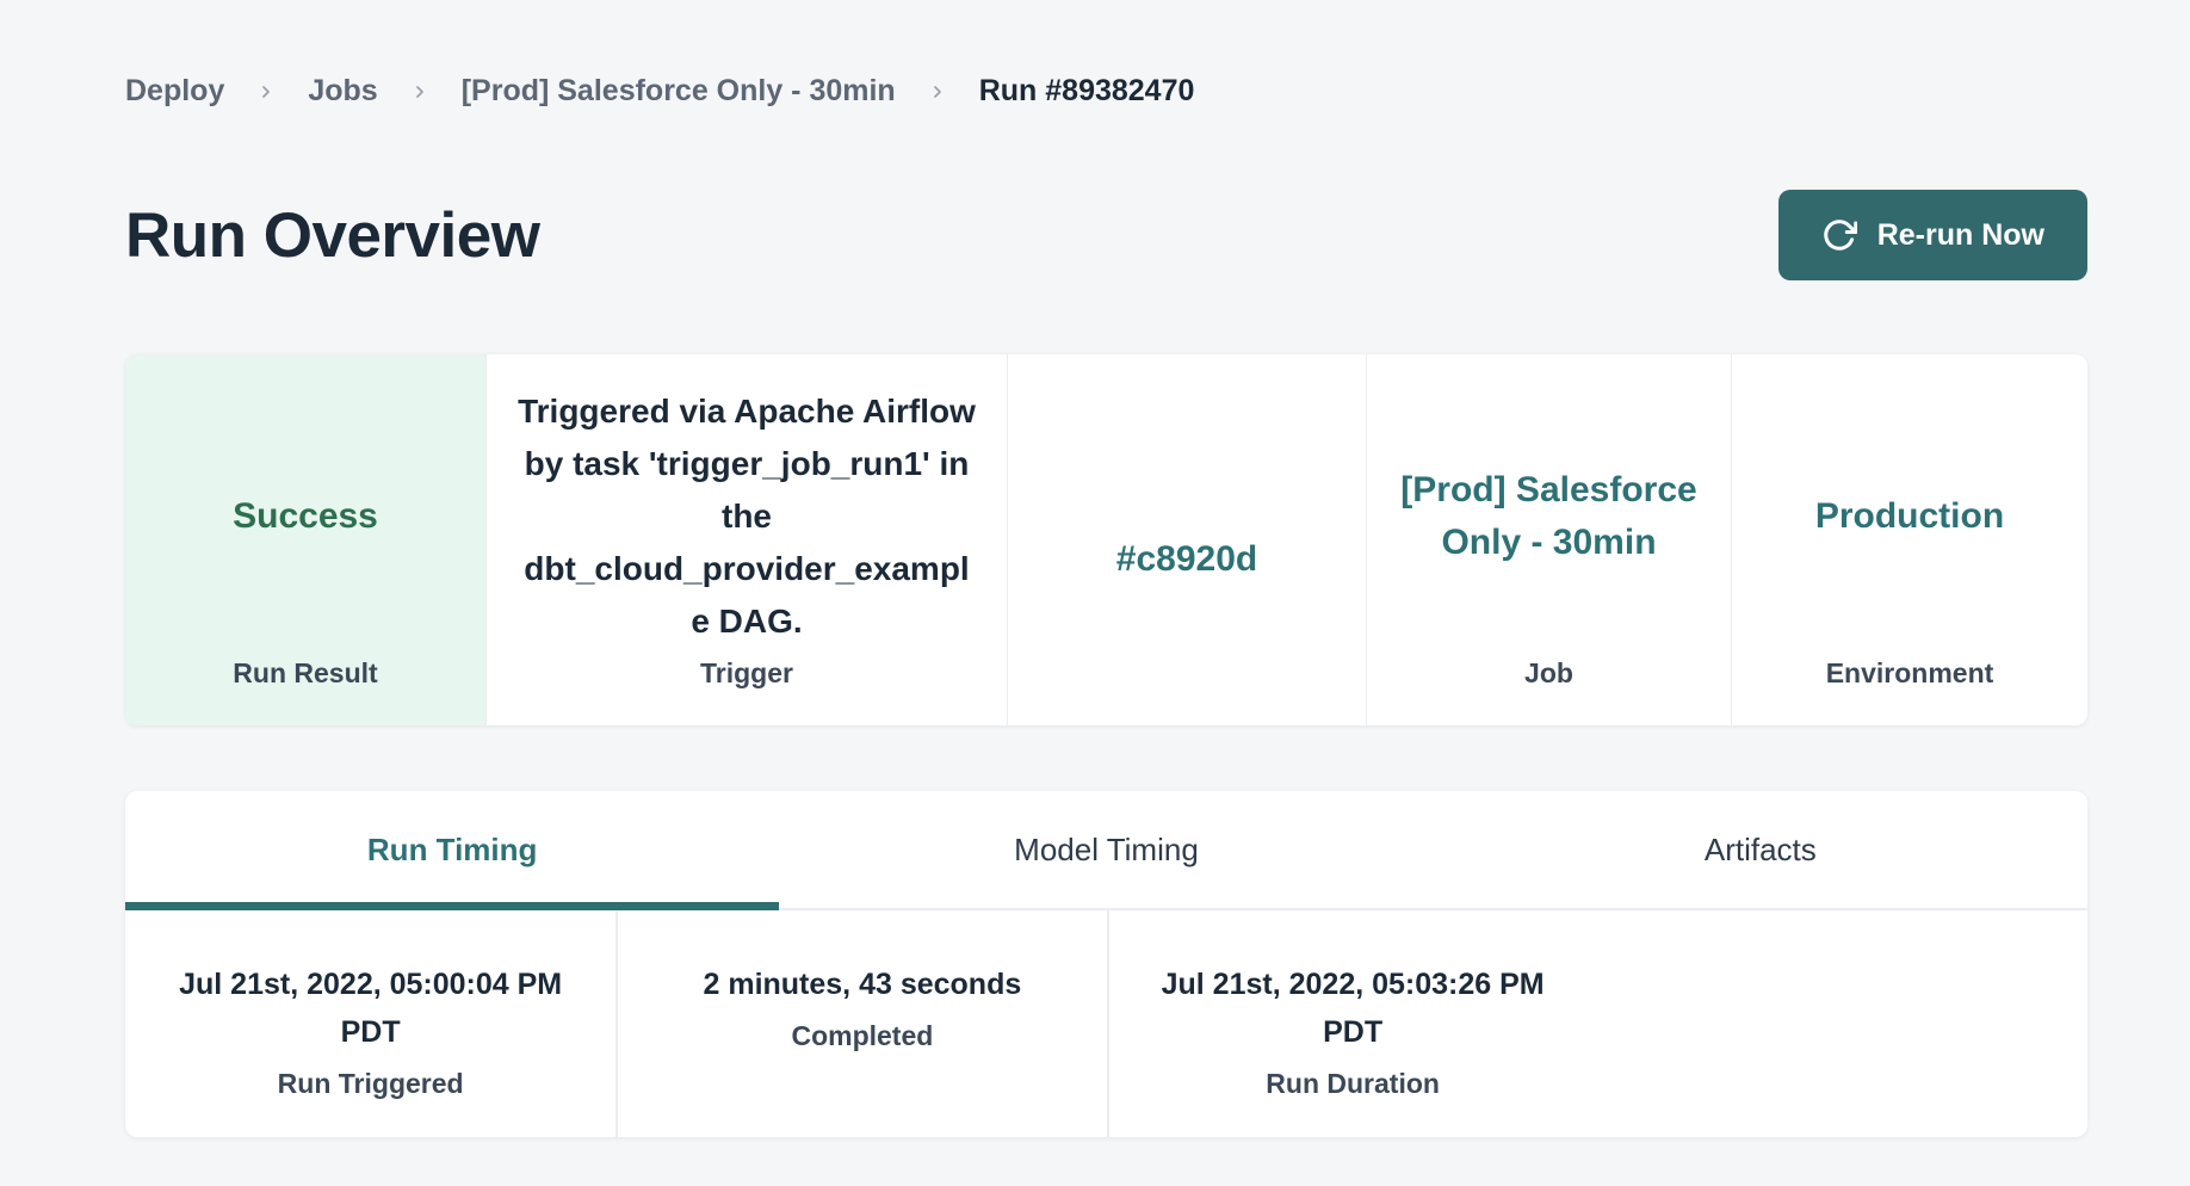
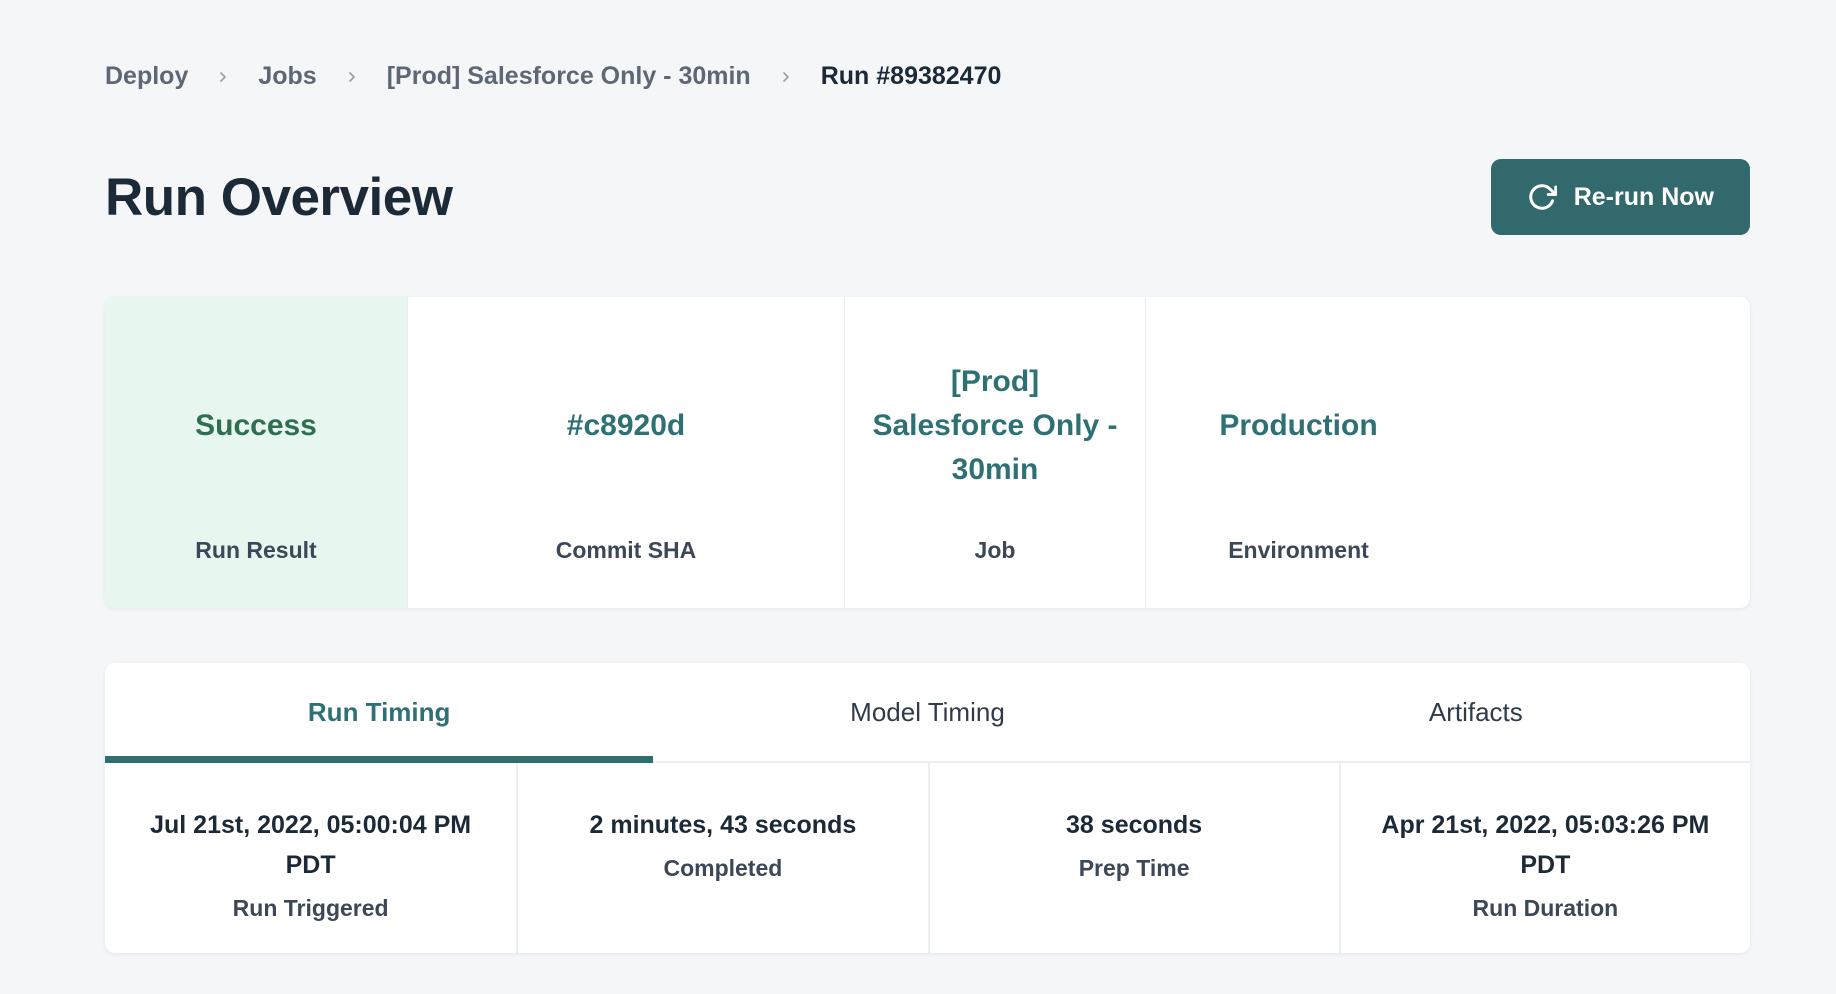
  Deploy
  Jobs
  [Prod] Salesforce Only - 30min
  Run #89382470
  Run Overview
  Re-run Now
  Success
  Run Result
- Triggered via Apache Airflow by task 'trigger_job_run1' in the dbt_cloud_provider_example DAG.
- Trigger
  #c8920d
+ Commit SHA
  [Prod] Salesforce Only - 30min
  Job
  Production
  Environment
  Run Timing
  Model Timing
  Artifacts
  Jul 21st, 2022, 05:00:04 PM PDT
  Run Triggered
  2 minutes, 43 seconds
  Completed
+ 38 seconds
+ Prep Time
- Jul 21st, 2022, 05:03:26 PM PDT
+ Apr 21st, 2022, 05:03:26 PM PDT
  Run Duration
